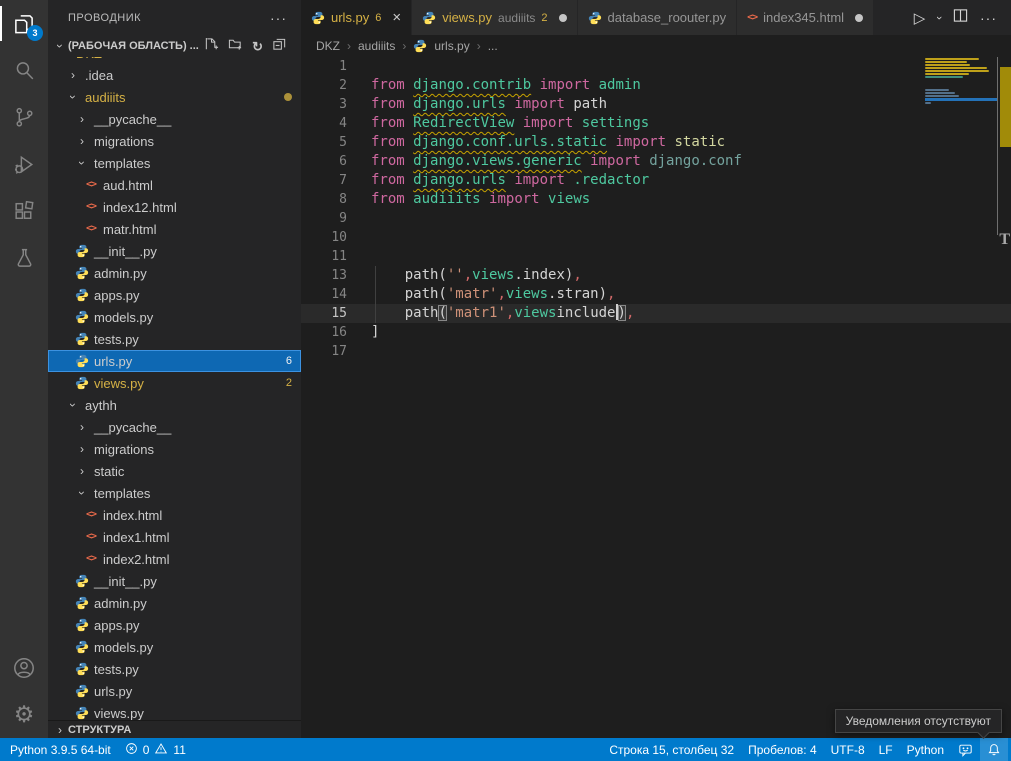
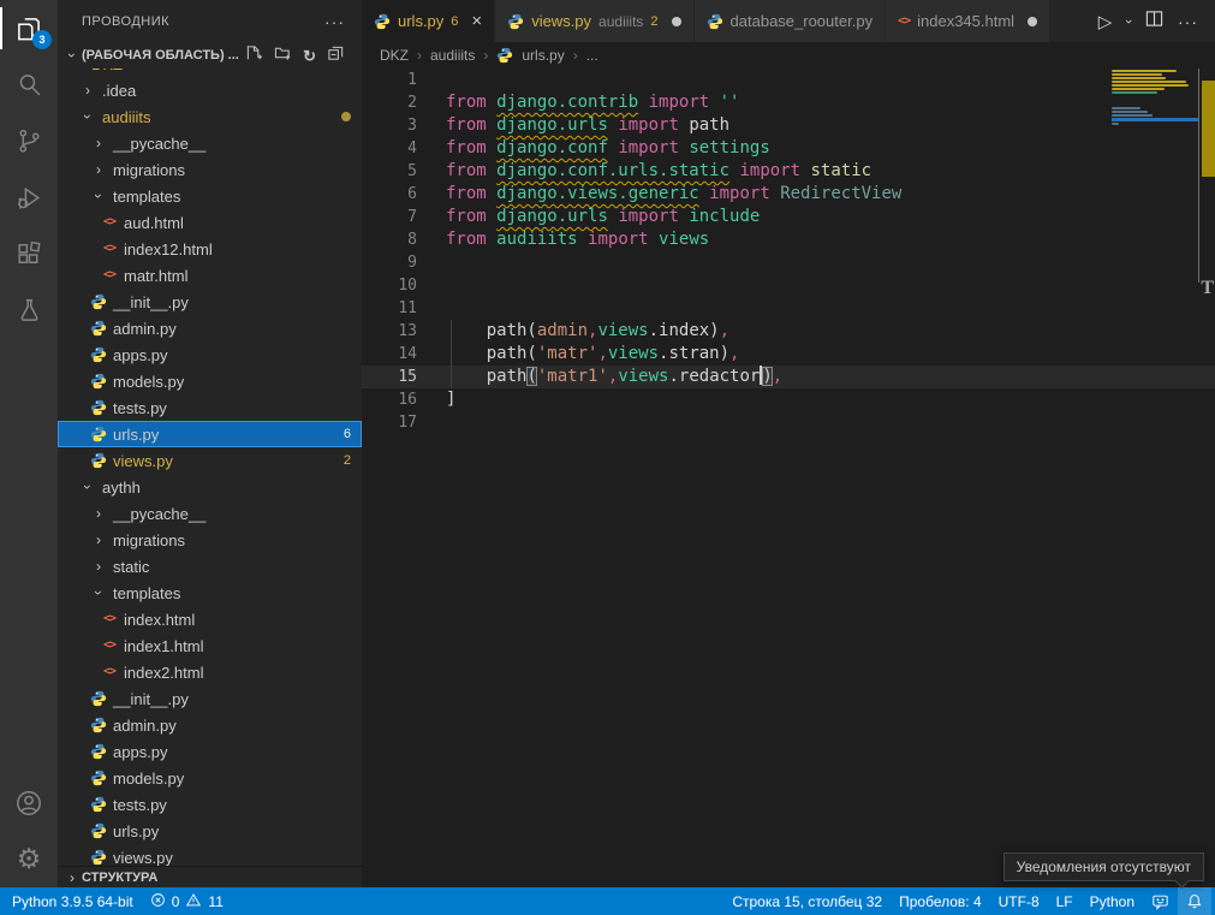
  3
  ⚙
  ПРОВОДНИК
  ···
  (РАБОЧАЯ ОБЛАСТЬ) ...
  ↻
  ›
  .idea
  audiiits
  ›
  __pycache__
  ›
  migrations
  templates
  <>
  aud.html
  <>
  index12.html
  <>
  matr.html
  __init__.py
  admin.py
  apps.py
  models.py
  tests.py
  urls.py
  6
  views.py
  2
  aythh
  ›
  __pycache__
  ›
  migrations
  ›
  static
  templates
  <>
  index.html
  <>
  index1.html
  <>
  index2.html
  __init__.py
  admin.py
  apps.py
  models.py
  tests.py
  urls.py
  views.py
  ›
  СТРУКТУРА
  urls.py
  6
  ×
  views.py
  audiiits
  2
  database_roouter.py
  <>
  index345.html
  ▷
  ···
  DKZ
  ›
  audiiits
  ›
  urls.py
  ›
  ...
  1
  2
- from django.contrib import admin
+ from django.contrib import ''
  3
  from django.urls import path
  4
- from RedirectView import settings
+ from django.conf import settings
  5
  from django.conf.urls.static import static
  6
- from django.views.generic import django.conf
+ from django.views.generic import RedirectView
  7
- from django.urls import .redactor
+ from django.urls import include
  8
  from audiiits import views
  9
  10
  11
- path('',views.index),
+ path(admin,views.index),
  path('matr',views.stran),
- path('matr1',viewsinclude ),
+ path('matr1',views.redactor ),
  16
  ]
  17
  T
  Python 3.9.5 64-bit
  0
  11
  Строка 15, столбец 32
  Пробелов: 4
  UTF-8
  LF
  Python
  Уведомления отсутствуют
